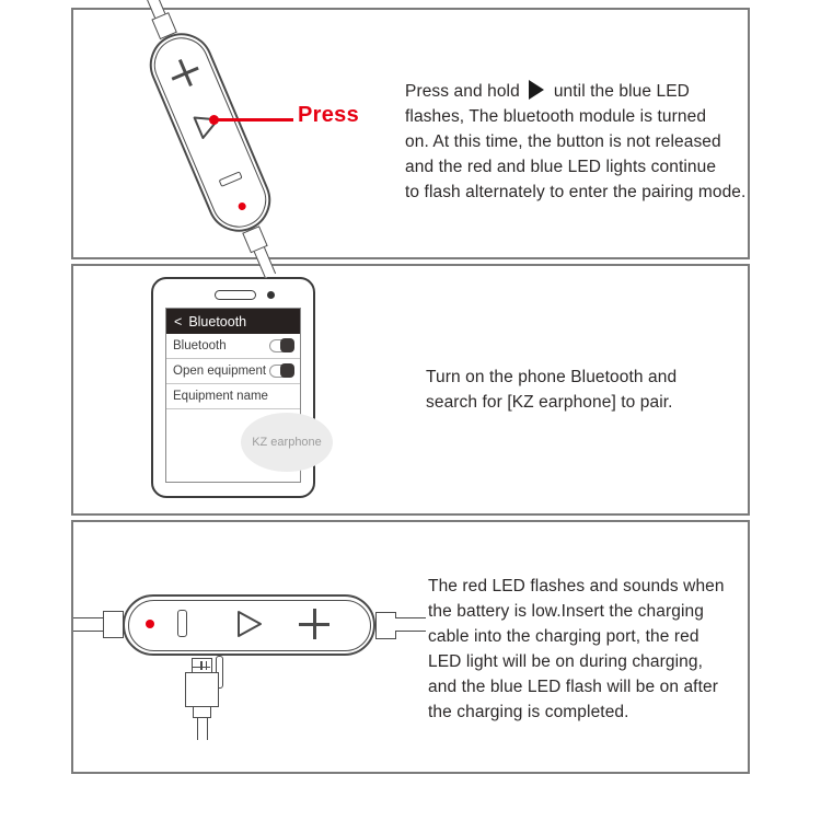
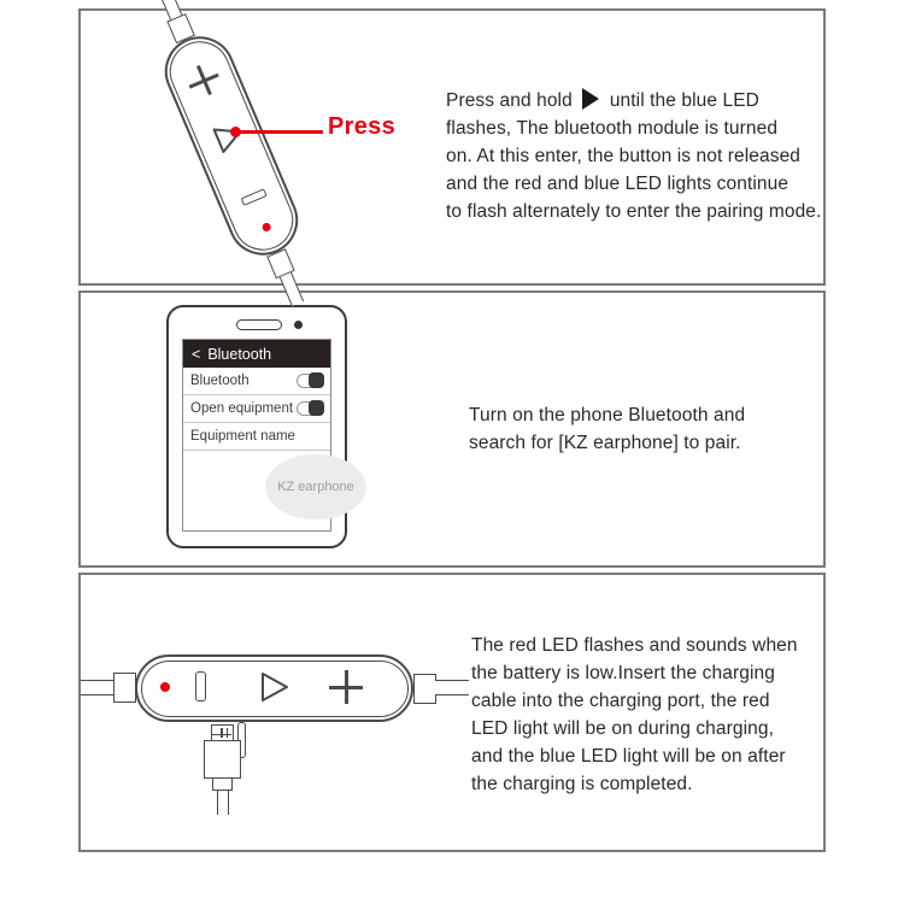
  Press
  Press and hold until the blue LED
  flashes, The bluetooth module is turned
- on. At this time, the button is not released
+ on. At this enter, the button is not released
  and the red and blue LED lights continue
  to flash alternately to enter the pairing mode.
  <
  Bluetooth
  Bluetooth
  Open equipment
  Equipment name
  KZ earphone
  Turn on the phone Bluetooth and
  search for [KZ earphone] to pair.
  The red LED flashes and sounds when
  the battery is low.Insert the charging
  cable into the charging port, the red
  LED light will be on during charging,
- and the blue LED flash will be on after
+ and the blue LED light will be on after
  the charging is completed.
